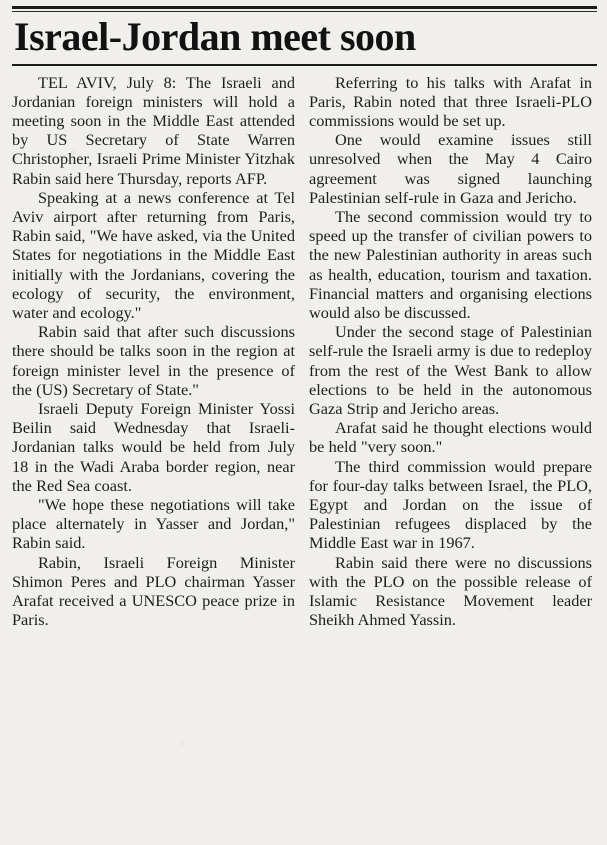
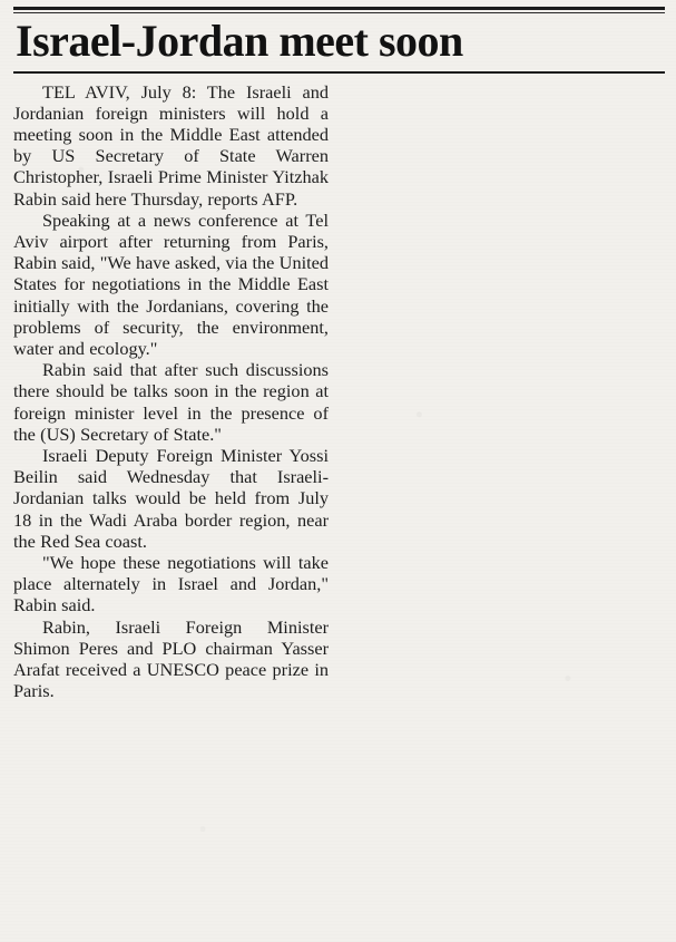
  Israel-Jordan meet soon
  TEL AVIV, July 8: The Israeli and Jordanian foreign ministers will hold a meeting soon in the Middle East attended by US Secretary of State Warren Christopher, Israeli Prime Minister Yitzhak Rabin said here Thursday, reports AFP.
- Speaking at a news conference at Tel Aviv airport after returning from Paris, Rabin said, "We have asked, via the United States for negotiations in the Middle East initially with the Jordanians, covering the ecology of security, the environment, water and ecology."
+ Speaking at a news conference at Tel Aviv airport after returning from Paris, Rabin said, "We have asked, via the United States for negotiations in the Middle East initially with the Jordanians, covering the problems of security, the environment, water and ecology."
  Rabin said that after such discussions there should be talks soon in the region at foreign minister level in the presence of the (US) Secretary of State."
  Israeli Deputy Foreign Minister Yossi Beilin said Wednesday that Israeli-Jordanian talks would be held from July 18 in the Wadi Araba border region, near the Red Sea coast.
- "We hope these negotiations will take place alternately in Yasser and Jordan," Rabin said.
+ "We hope these negotiations will take place alternately in Israel and Jordan," Rabin said.
  Rabin, Israeli Foreign Minister Shimon Peres and PLO chairman Yasser Arafat received a UNESCO peace prize in Paris.
- Referring to his talks with Arafat in Paris, Rabin noted that three Israeli-PLO commissions would be set up.
- One would examine issues still unresolved when the May 4 Cairo agreement was signed launching Palestinian self-rule in Gaza and Jericho.
- The second commission would try to speed up the transfer of civilian powers to the new Palestinian authority in areas such as health, education, tourism and taxation. Financial matters and organising elections would also be discussed.
- Under the second stage of Palestinian self-rule the Israeli army is due to redeploy from the rest of the West Bank to allow elections to be held in the autonomous Gaza Strip and Jericho areas.
- Arafat said he thought elections would be held "very soon."
- The third commission would prepare for four-day talks between Israel, the PLO, Egypt and Jordan on the issue of Palestinian refugees displaced by the Middle East war in 1967.
- Rabin said there were no discussions with the PLO on the possible release of Islamic Resistance Movement leader Sheikh Ahmed Yassin.
